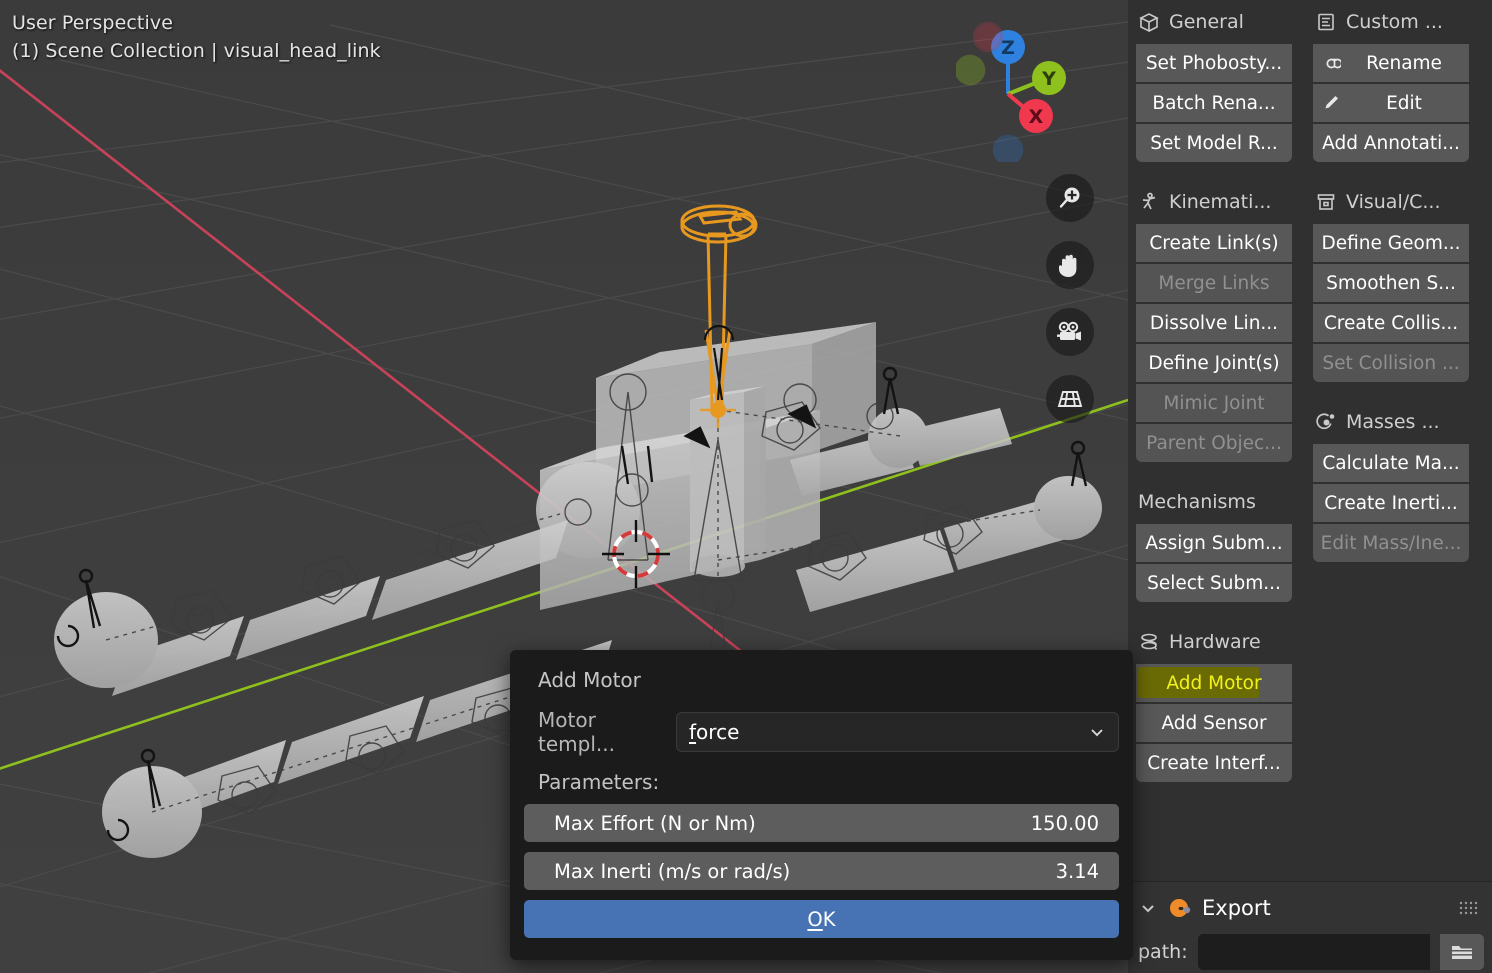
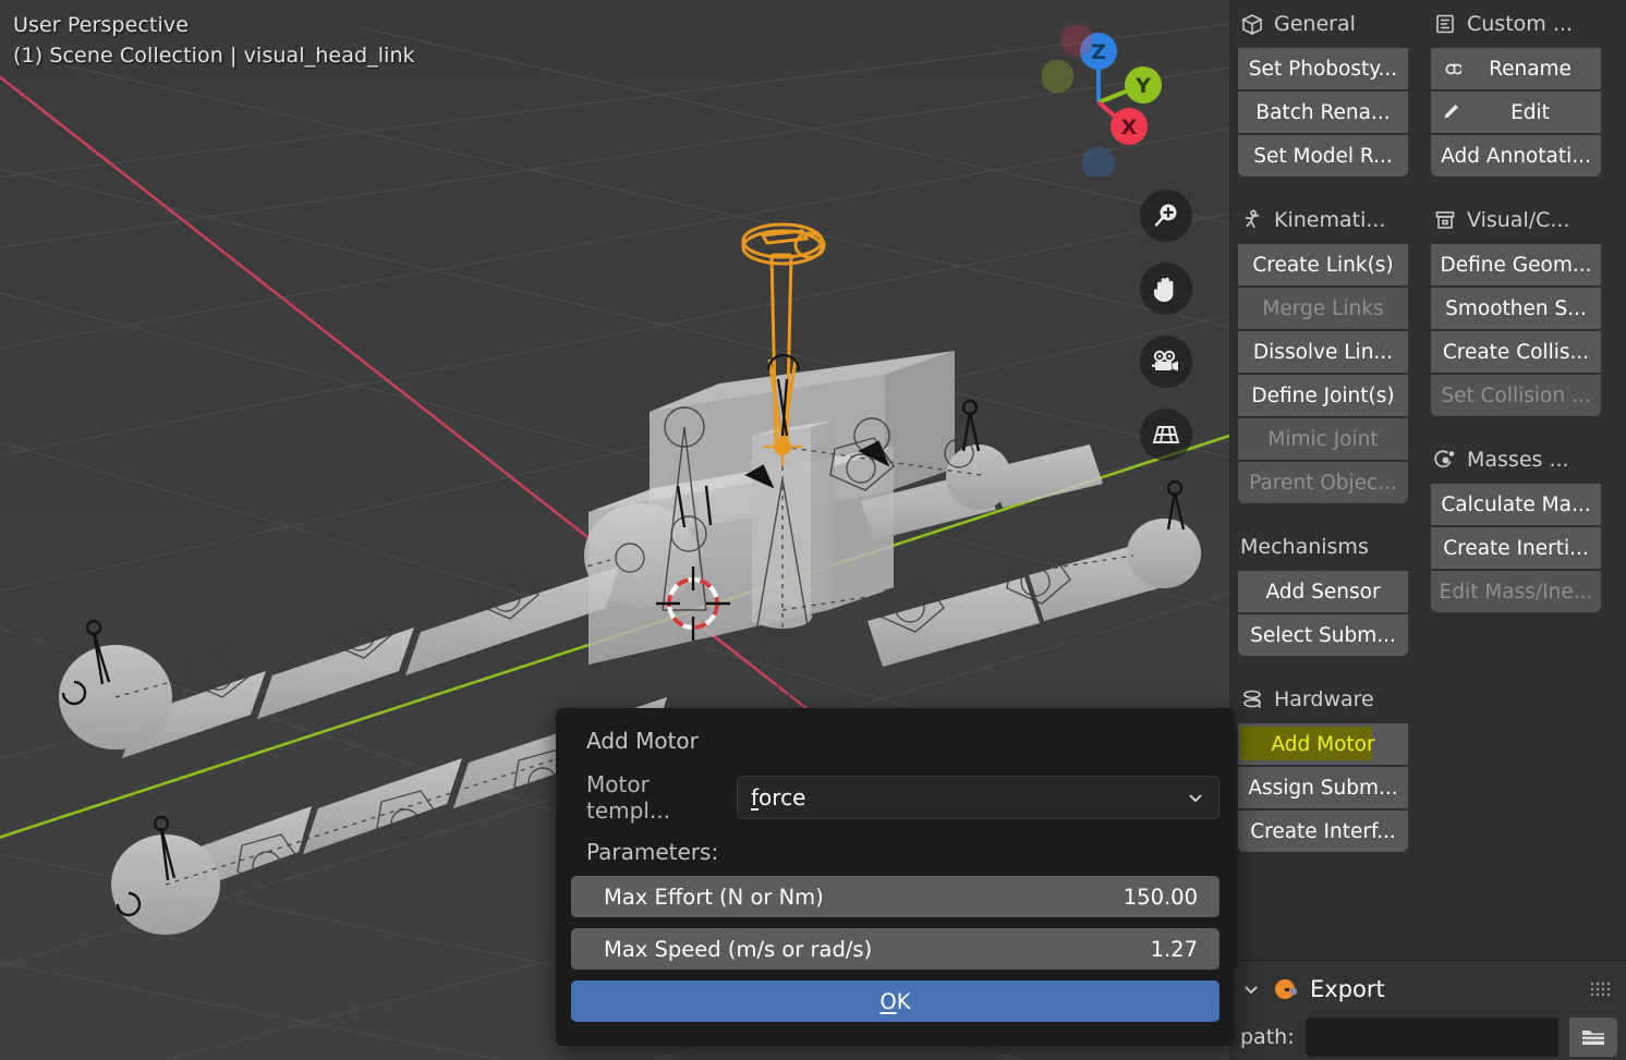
  User Perspective
  (1) Scene Collection | visual_head_link
  Z
  Y
  X
  General
  Set Phobosty...
  Batch Rena...
  Set Model R...
  Kinemati...
  Create Link(s)
  Merge Links
  Dissolve Lin...
  Define Joint(s)
  Mimic Joint
  Parent Objec...
  Mechanisms
- Assign Subm...
+ Add Sensor
  Select Subm...
  Hardware
  Add Motor
- Add Sensor
+ Assign Subm...
  Create Interf...
  Custom ...
  Rename
  Edit
  Add Annotati...
  Visual/C...
  Define Geom...
  Smoothen S...
  Create Collis...
  Set Collision ...
  Masses ...
  Calculate Ma...
  Create Inerti...
  Edit Mass/Ine...
  Export
  path:
  Add Motor
  Motor templ...
  force
  Parameters:
  Max Effort (N or Nm)
  150.00
- Max Inerti (m/s or rad/s)
+ Max Speed (m/s or rad/s)
- 3.14
+ 1.27
  O
  K
